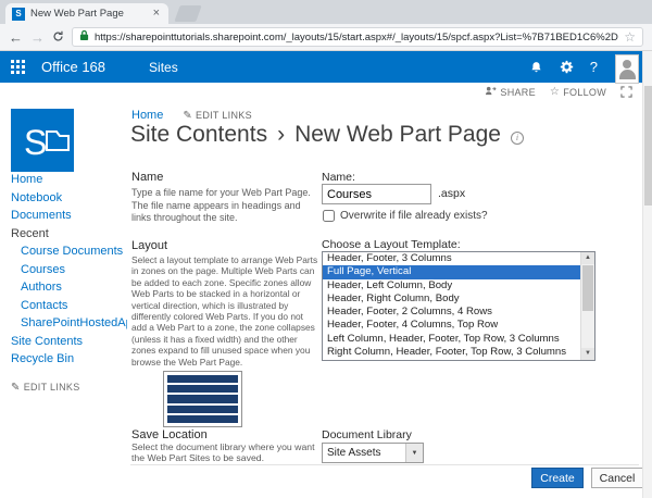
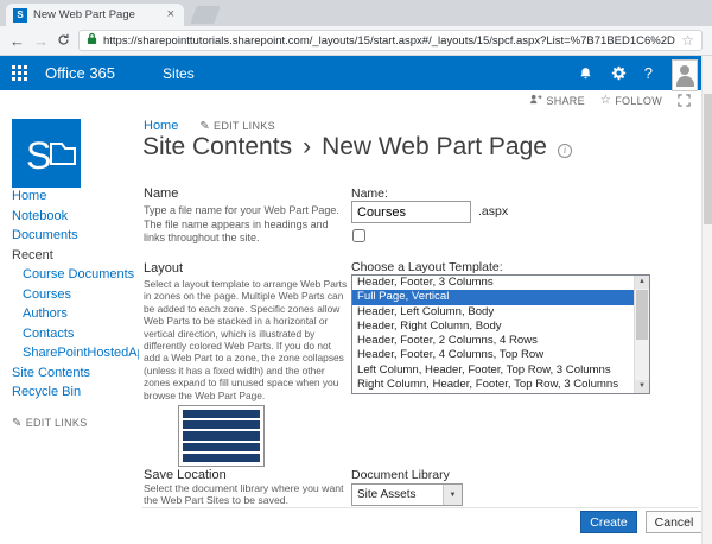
  S
  New Web Part Page
  ×
  ←
  →
  https://sharepointtutorials.sharepoint.com/_layouts/15/start.aspx#/_layouts/15/spcf.aspx?List=%7B71BED1C6%2D
  ☆
- Office 168
+ Office 365
  Sites
  ?
  SHARE
  ☆
  FOLLOW
  S
  Home
  ✎
  EDIT LINKS
  Site Contents
  ›
  New Web Part Page
  i
  Home
  Notebook
  Documents
  Recent
  Course Documents
  Courses
  Authors
  Contacts
  SharePointHostedA
  Site Contents
  Recycle Bin
  ✎
  EDIT LINKS
  Name
  Type a file name for your Web Part Page. The file name appears in headings and links throughout the site.
  Name:
  Courses
  .aspx
- Overwrite if file already exists?
  Layout
  Select a layout template to arrange Web Parts in zones on the page. Multiple Web Parts can be added to each zone. Specific zones allow Web Parts to be stacked in a horizontal or vertical direction, which is illustrated by differently colored Web Parts. If you do not add a Web Part to a zone, the zone collapses (unless it has a fixed width) and the other zones expand to fill unused space when you browse the Web Part Page.
  Choose a Layout Template:
  Header, Footer, 3 Columns
  Full Page, Vertical
  Header, Left Column, Body
  Header, Right Column, Body
  Header, Footer, 2 Columns, 4 Rows
  Header, Footer, 4 Columns, Top Row
  Left Column, Header, Footer, Top Row, 3 Columns
  Right Column, Header, Footer, Top Row, 3 Columns
  Save Location
  Select the document library where you want the Web Part Sites to be saved.
  Document Library
  Site Assets
  Create
  Cancel
